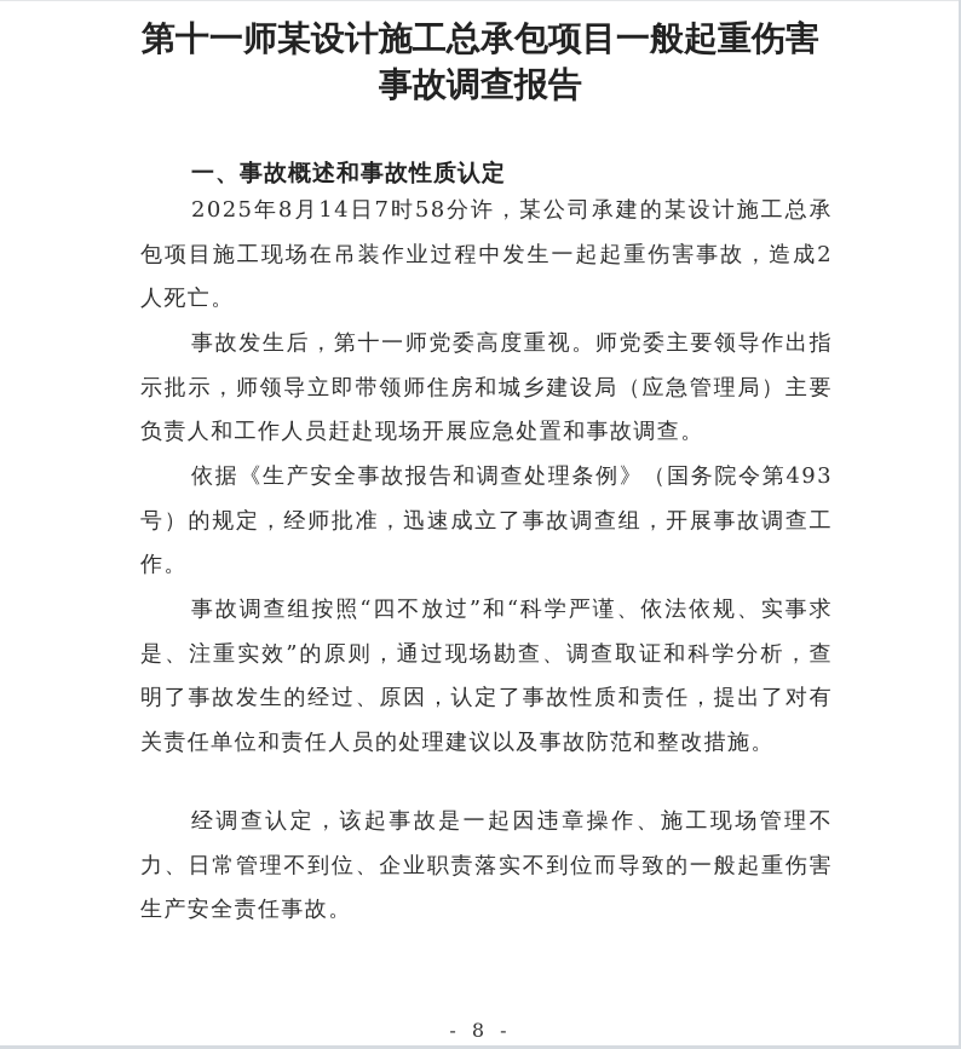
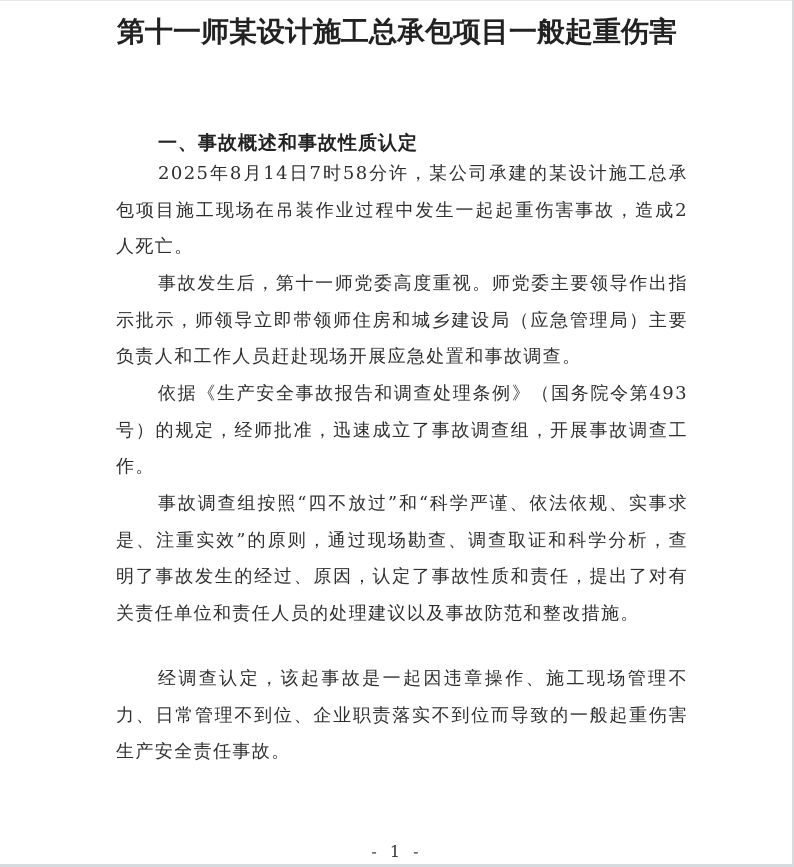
  第十一师某设计施工总承包项目一般起重伤害
- 事故调查报告
  一、事故概述和事故性质认定
  2025年8月14日7时58分许，某公司承建的某设计施工总承包项目施工现场在吊装作业过程中发生一起起重伤害事故，造成2人死亡。
  事故发生后，第十一师党委高度重视。师党委主要领导作出指示批示，师领导立即带领师住房和城乡建设局（应急管理局）主要负责人和工作人员赶赴现场开展应急处置和事故调查。
  依据《生产安全事故报告和调查处理条例》（国务院令第493号）的规定，经师批准，迅速成立了事故调查组，开展事故调查工作。
  事故调查组按照“四不放过”和“科学严谨、依法依规、实事求是、注重实效”的原则，通过现场勘查、调查取证和科学分析，查明了事故发生的经过、原因，认定了事故性质和责任，提出了对有关责任单位和责任人员的处理建议以及事故防范和整改措施。
  经调查认定，该起事故是一起因违章操作、施工现场管理不力、日常管理不到位、企业职责落实不到位而导致的一般起重伤害生产安全责任事故。
- - 8 -
+ - 1 -
